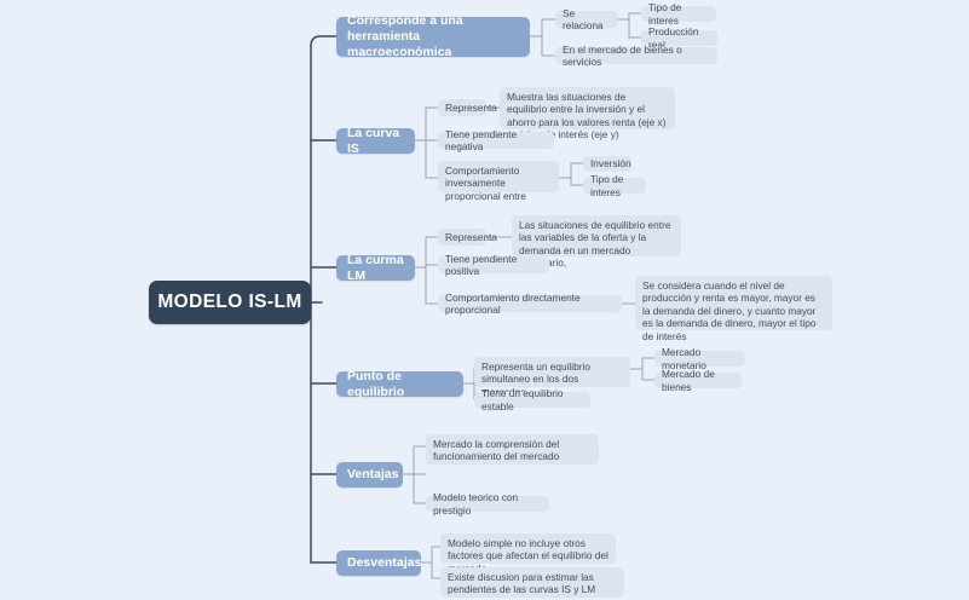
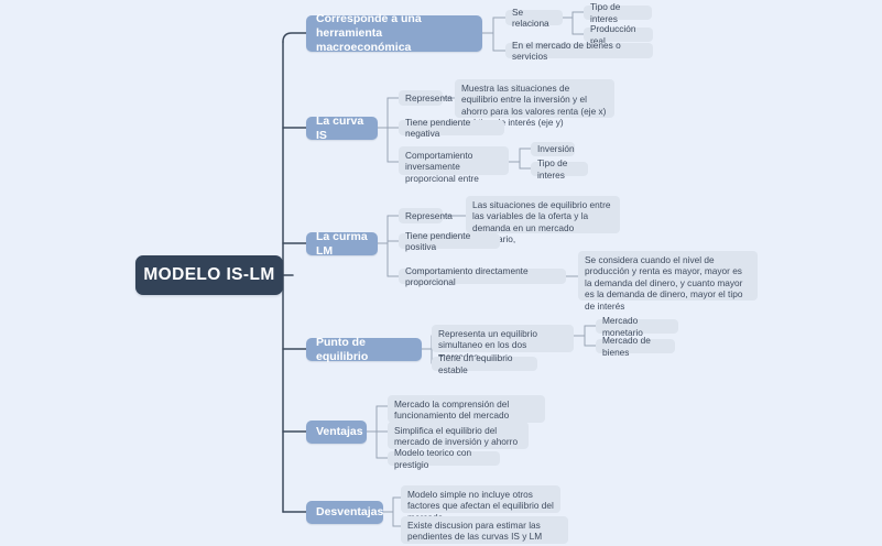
  MODELO IS-LM
  Corresponde a una herramienta macroeconómica
  Se relaciona
  Tipo de interes
  Producción real
  En el mercado de bienes o servicios
  La curva IS
  Representa
  Muestra las situaciones de equilibrio entre la inversión y el ahorro para los valores renta (eje x) interés (eje y)
  Tiene pendiente negativa
  Comportamiento inversamente proporcional entre
  Inversión
  Tipo de interes
  La curma LM
  Representa
  Las situaciones de equilibrio entre las variables de la oferta y la demanda en un mercado ario,
  Tiene pendiente positiva
  Comportamiento directamente proporcional
  Se considera cuando el nivel de producción y renta es mayor, mayor es la demanda del dinero, y cuanto mayor es la demanda de dinero, mayor el tipo de interés
  Punto de equilibrio
  Representa un equilibrio simultaneo en los dos
  Mercado monetario
  Mercado de bienes
  Tiene un equilibrio estable
  Ventajas
  Mercado la comprensión del funcionamiento del mercado
+ Simplifica el equilibrio del mercado de inversión y ahorro
  Modelo teorico con prestigio
  Desventajas
  Modelo simple no incluye otros factores que afectan el equilibrio del
  Existe discusion para estimar las pendientes de las curvas IS y LM
